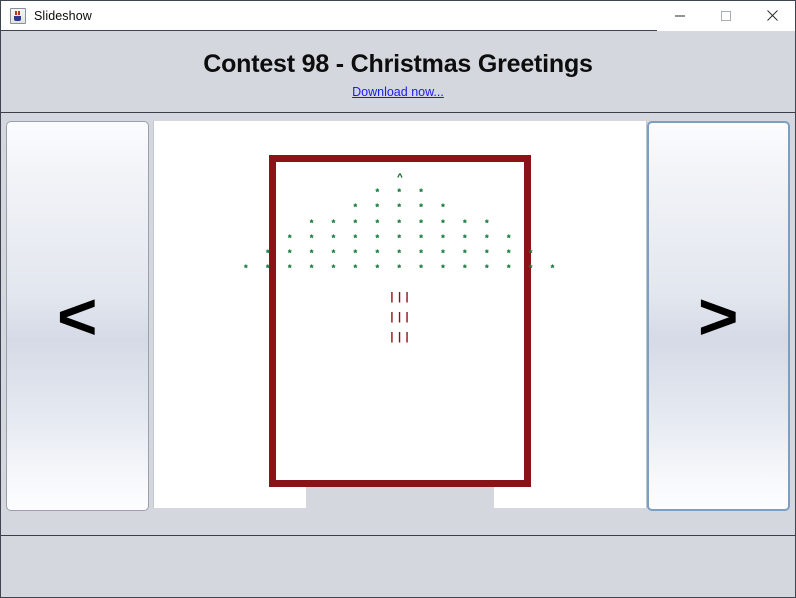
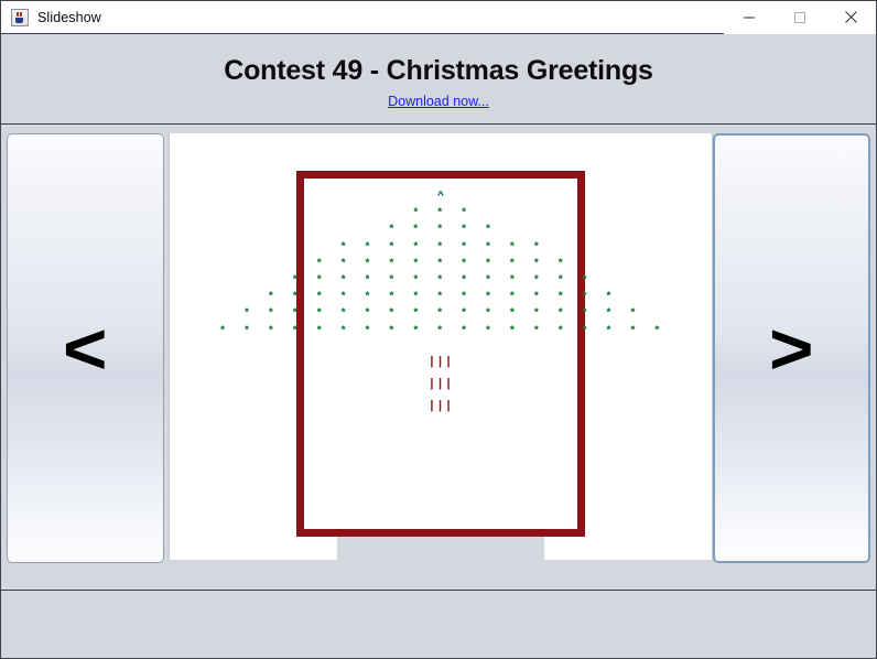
  Slideshow
- Contest 98 - Christmas Greetings
+ Contest 49 - Christmas Greetings
  Download now...
  <
  ^
  * * *
  * * * * *
  * * * * * * * * *
  * * * * * * * * * * *
  * * * * * * * * * * * * *
  * * * * * * * * * * * * * * *
+ * * * * * * * * * * * * * * * * *
+ * * * * * * * * * * * * * * * * * * *
  |||
  |||
  |||
  >
